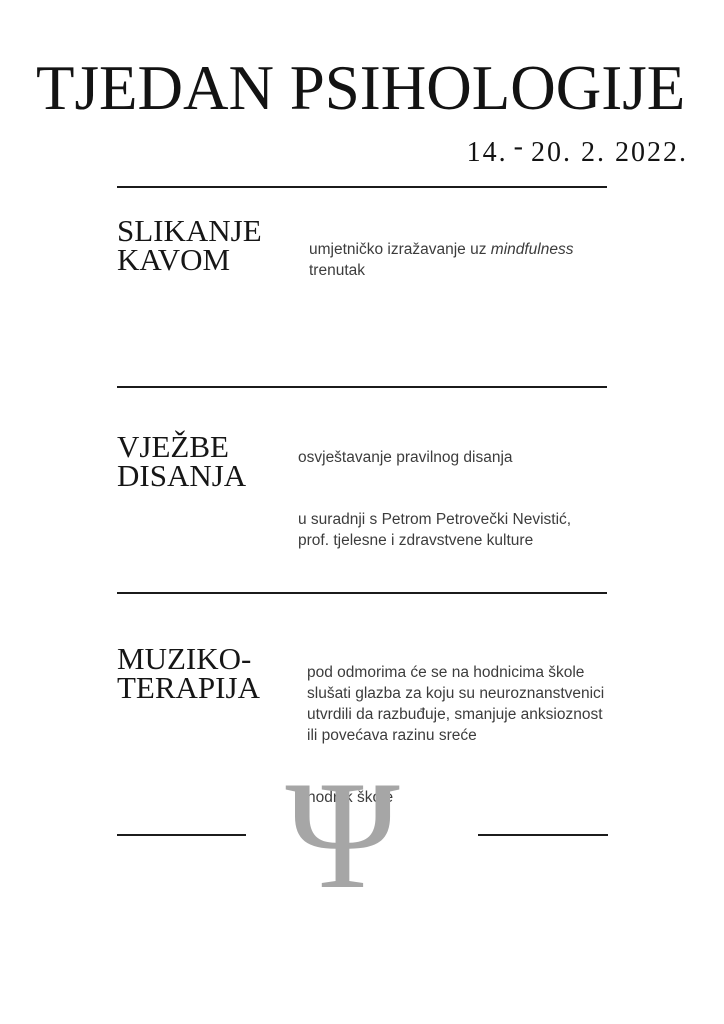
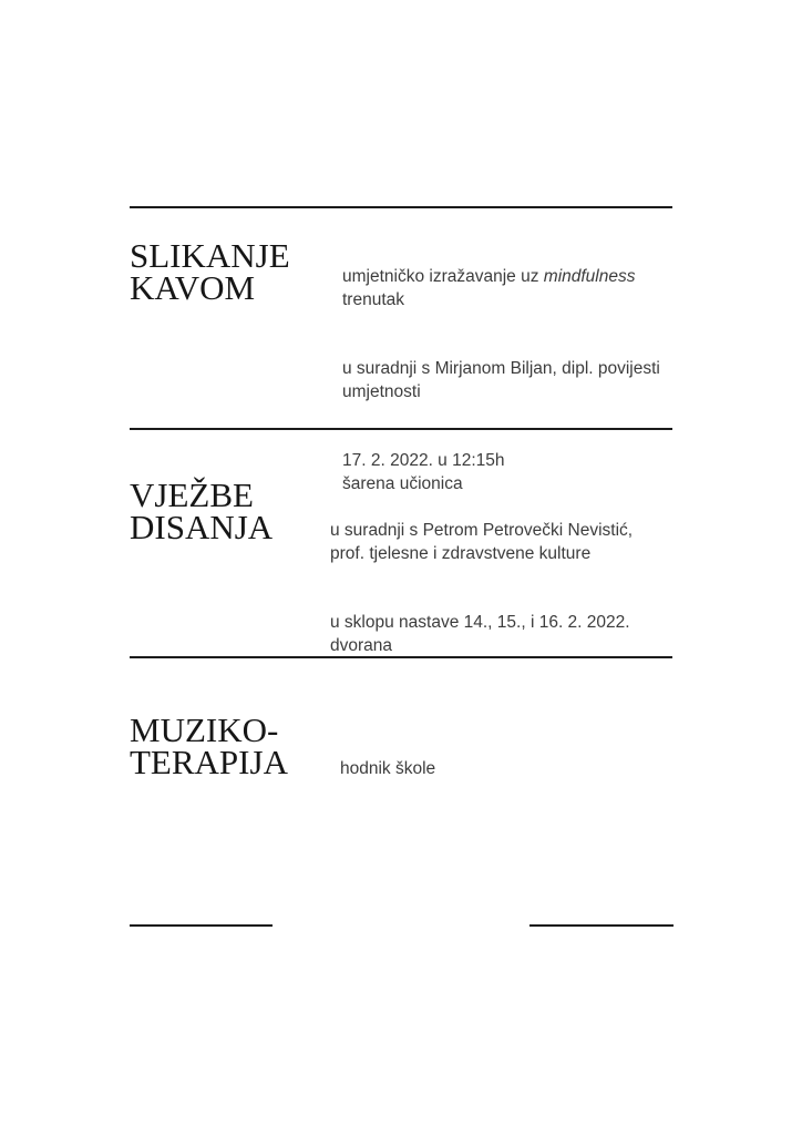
- TJEDAN PSIHOLOGIJE
- 14. - 20. 2. 2022.
  SLIKANJE
  KAVOM
  umjetničko izražavanje uz mindfulness
  trenutak
+ u suradnji s Mirjanom Biljan, dipl. povijesti
+ umjetnosti
+ 17. 2. 2022. u 12:15h
+ šarena učionica
  VJEŽBE
  DISANJA
- osvještavanje pravilnog disanja
  u suradnji s Petrom Petrovečki Nevistić,
  prof. tjelesne i zdravstvene kulture
+ u sklopu nastave 14., 15., i 16. 2. 2022.
+ dvorana
  MUZIKO-
  TERAPIJA
- pod odmorima će se na hodnicima škole
- slušati glazba za koju su neuroznanstvenici
- utvrdili da razbuđuje, smanjuje anksioznost
- ili povećava razinu sreće
  hodnik škole
- Ψ
